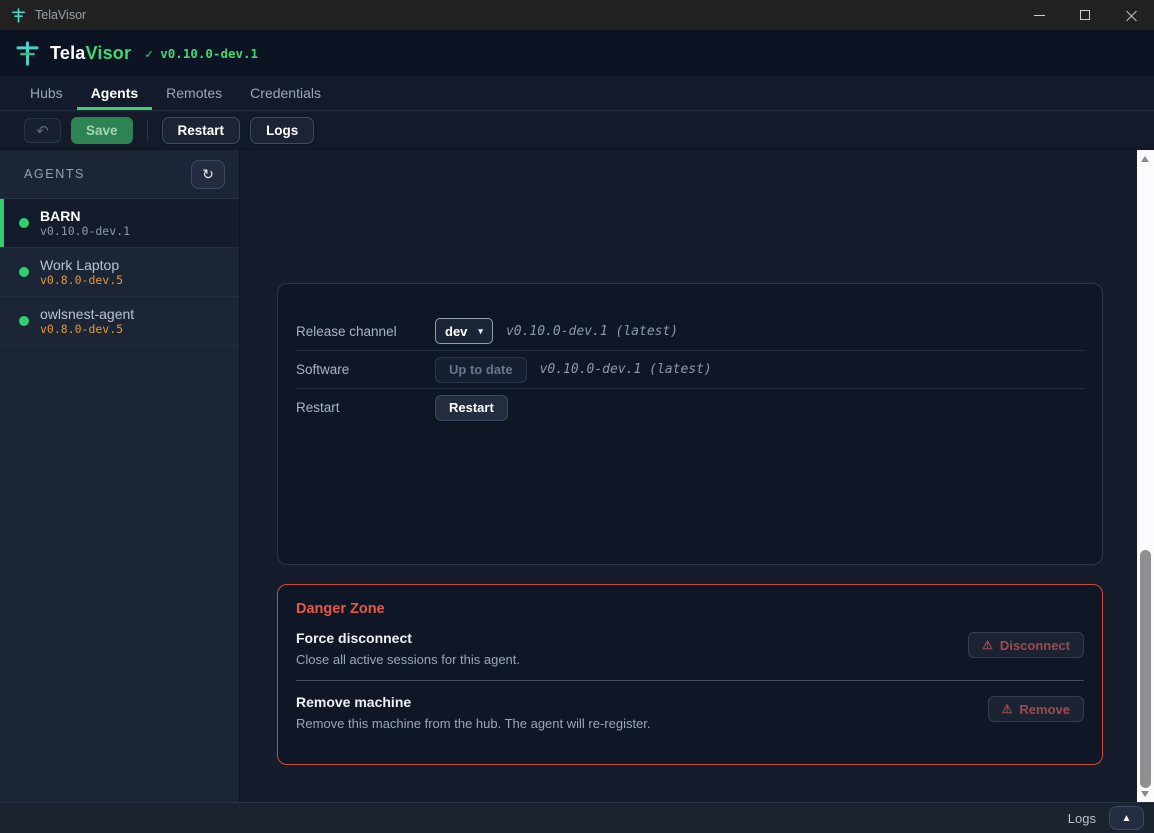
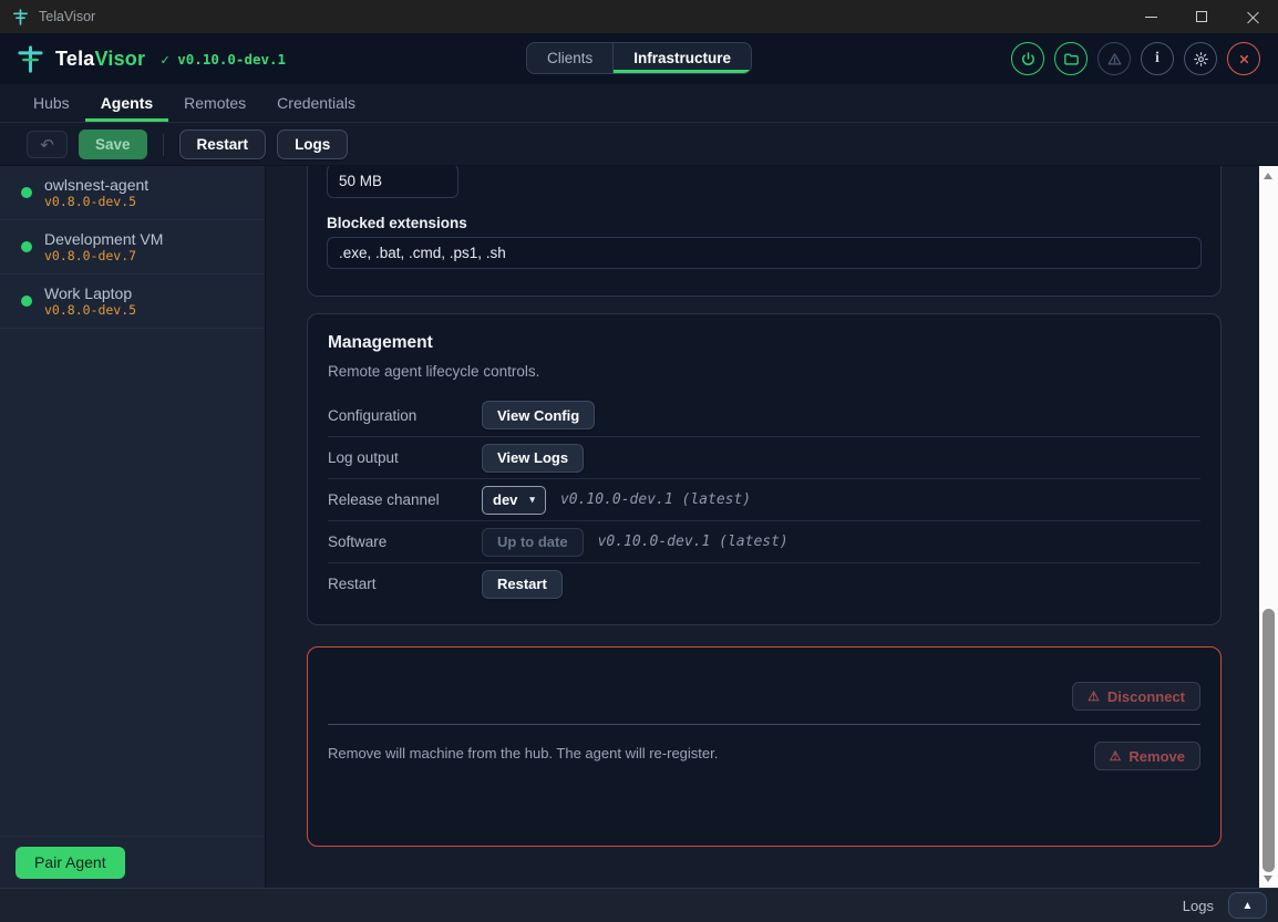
  TelaVisor
  TelaVisor
  ✓ v0.10.0-dev.1
+ Clients
+ Infrastructure
+ i
  Hubs
  Agents
  Remotes
  Credentials
  ↶
  Save
  Restart
  Logs
- AGENTS
- ↻
- BARN
- v0.10.0-dev.1
- Work Laptop
+ owlsnest-agent
  v0.8.0-dev.5
+ Development VM
+ v0.8.0-dev.7
- owlsnest-agent
+ Work Laptop
  v0.8.0-dev.5
+ Pair Agent
+ 50 MB
+ Blocked extensions
+ .exe, .bat, .cmd, .ps1, .sh
+ Management
+ Remote agent lifecycle controls.
+ Configuration
+ View Config
+ Log output
+ View Logs
  Release channel
  dev
  ▾
  v0.10.0-dev.1 (latest)
  Software
  Up to date
  v0.10.0-dev.1 (latest)
  Restart
  Restart
- Danger Zone
- Force disconnect
- Close all active sessions for this agent.
  ⚠
  Disconnect
- Remove machine
- Remove this machine from the hub. The agent will re-register.
+ Remove will machine from the hub. The agent will re-register.
  ⚠
  Remove
  Logs
  ▲
